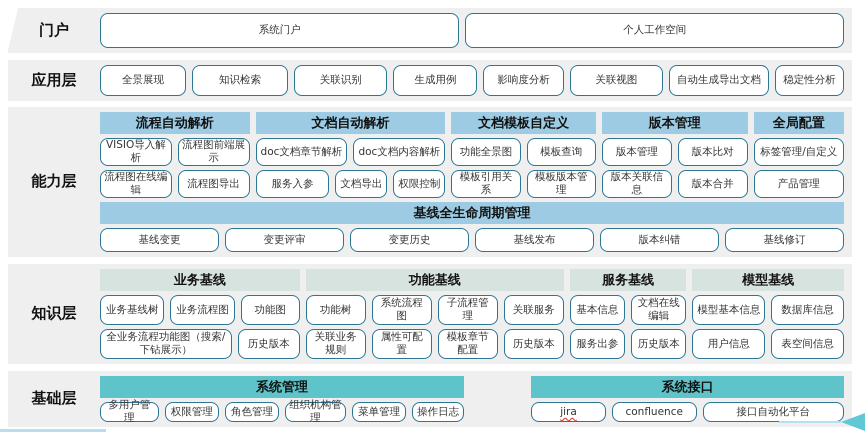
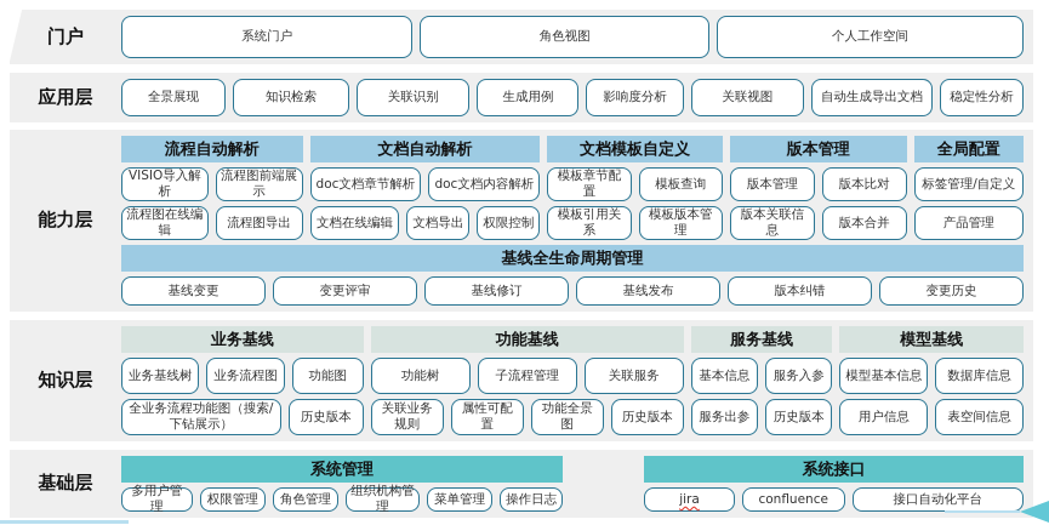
  门户
  系统门户
+ 角色视图
  个人工作空间
  应用层
  全景展现
  知识检索
  关联识别
  生成用例
  影响度分析
  关联视图
  自动生成导出文档
  稳定性分析
  能力层
  流程自动解析
  VISIO导入解析
  流程图前端展示
  流程图在线编辑
  流程图导出
  文档自动解析
  doc文档章节解析
  doc文档内容解析
- 服务入参
+ 文档在线编辑
  文档导出
  权限控制
  文档模板自定义
- 功能全景图
+ 模板章节配置
  模板查询
  模板引用关系
  模板版本管理
  版本管理
  版本管理
  版本比对
  版本关联信息
  版本合并
  全局配置
  标签管理/自定义
  产品管理
  基线全生命周期管理
  基线变更
  变更评审
- 变更历史
+ 基线修订
  基线发布
  版本纠错
- 基线修订
+ 变更历史
  知识层
  业务基线
  业务基线树
  业务流程图
  功能图
  全业务流程功能图（搜索/下钻展示）
  历史版本
  功能基线
  功能树
- 系统流程图
  子流程管理
  关联服务
  关联业务规则
  属性可配置
- 模板章节配置
+ 功能全景图
  历史版本
  服务基线
  基本信息
- 文档在线编辑
+ 服务入参
  服务出参
  历史版本
  模型基线
  模型基本信息
  数据库信息
  用户信息
  表空间信息
  基础层
  系统管理
  多用户管理
  权限管理
  角色管理
  组织机构管理
  菜单管理
  操作日志
  系统接口
  jira
  confluence
  接口自动化平台
